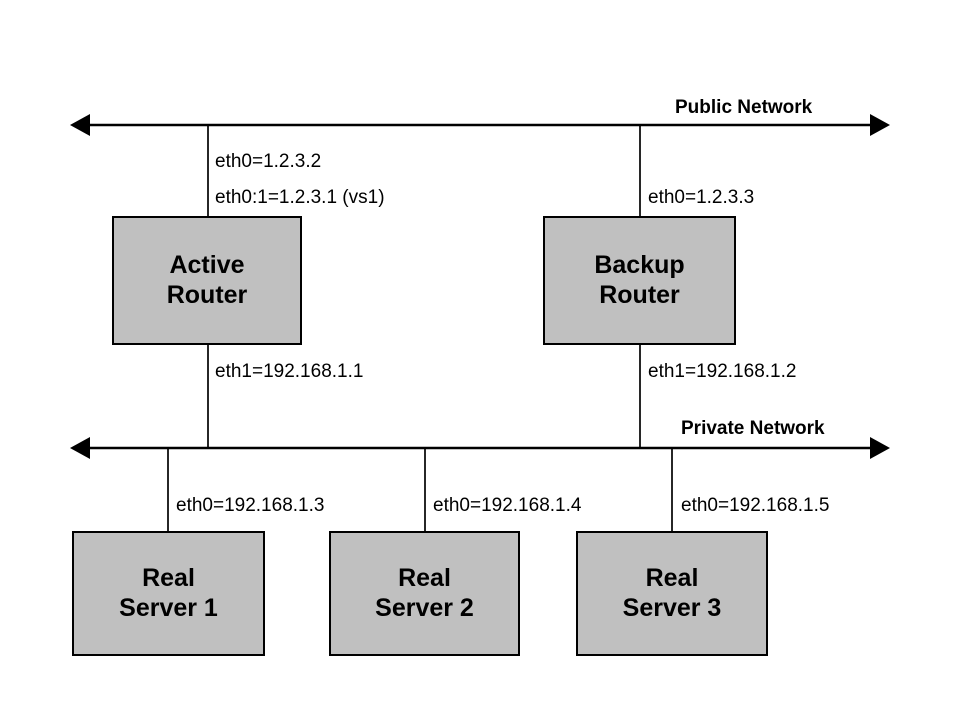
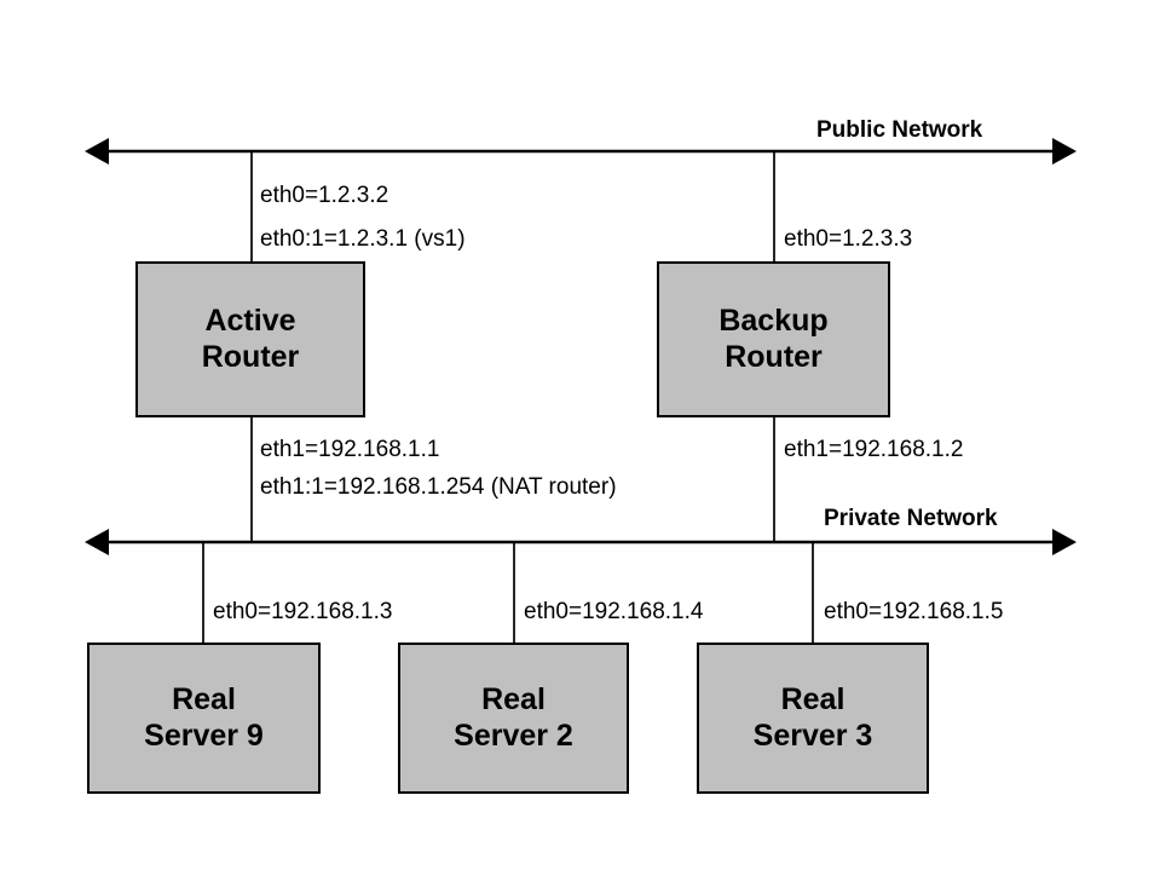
  Public Network
  Private Network
  eth0=1.2.3.2
  eth0:1=1.2.3.1 (vs1)
  eth0=1.2.3.3
  eth1=192.168.1.1
+ eth1:1=192.168.1.254 (NAT router)
  eth1=192.168.1.2
  eth0=192.168.1.3
  eth0=192.168.1.4
  eth0=192.168.1.5
  Active
  Router
  Backup
  Router
  Real
- Server 1
+ Server 9
  Real
  Server 2
  Real
  Server 3
